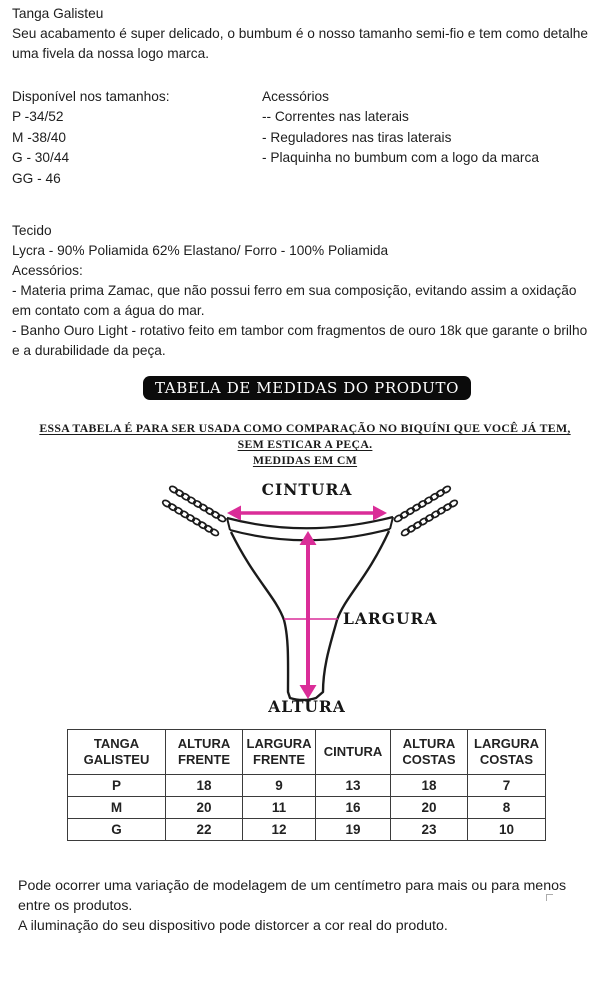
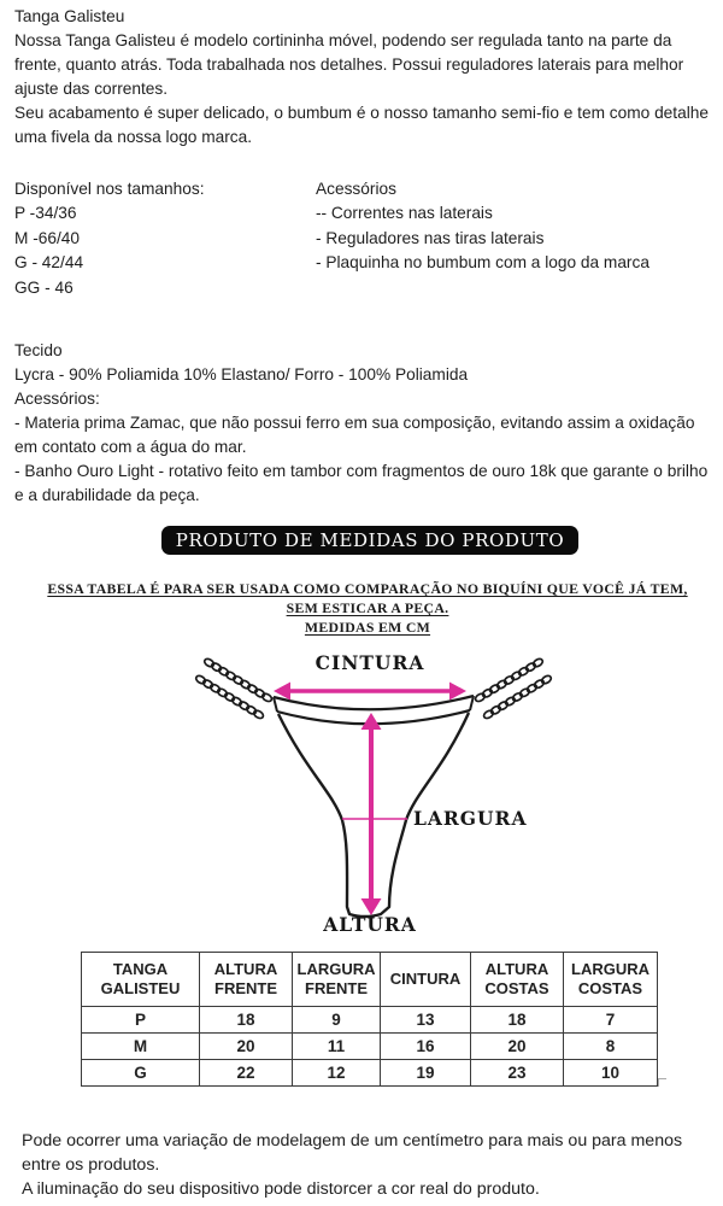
  Tanga Galisteu
+ Nossa Tanga Galisteu é modelo cortininha móvel, podendo ser regulada tanto na parte da frente, quanto atrás. Toda trabalhada nos detalhes. Possui reguladores laterais para melhor ajuste das correntes.
  Seu acabamento é super delicado, o bumbum é o nosso tamanho semi-fio e tem como detalhe uma fivela da nossa logo marca.
  Disponível nos tamanhos:
- P -34/52
+ P -34/36
- M -38/40
+ M -66/40
- G - 30/44
+ G - 42/44
  GG - 46
  Acessórios
  -- Correntes nas laterais
  - Reguladores nas tiras laterais
  - Plaquinha no bumbum com a logo da marca
  Tecido
- Lycra - 90% Poliamida 62% Elastano/ Forro - 100% Poliamida
+ Lycra - 90% Poliamida 10% Elastano/ Forro - 100% Poliamida
  Acessórios:
  - Materia prima Zamac, que não possui ferro em sua composição, evitando assim a oxidação em contato com a água do mar.
  - Banho Ouro Light - rotativo feito em tambor com fragmentos de ouro 18k que garante o brilho e a durabilidade da peça.
- TABELA DE MEDIDAS DO PRODUTO
+ PRODUTO DE MEDIDAS DO PRODUTO
  ESSA TABELA É PARA SER USADA COMO COMPARAÇÃO NO BIQUÍNI QUE VOCÊ JÁ TEM,
  SEM ESTICAR A PEÇA.
  MEDIDAS EM CM
  CINTURA
  LARGURA
  ALTURA
  TANGA GALISTEU	ALTURA FRENTE	LARGURA FRENTE	CINTURA	ALTURA COSTAS	LARGURA COSTAS
  P	18	9	13	18	7
  M	20	11	16	20	8
  G	22	12	19	23	10
  Pode ocorrer uma variação de modelagem de um centímetro para mais ou para menos entre os produtos.
  A iluminação do seu dispositivo pode distorcer a cor real do produto.
